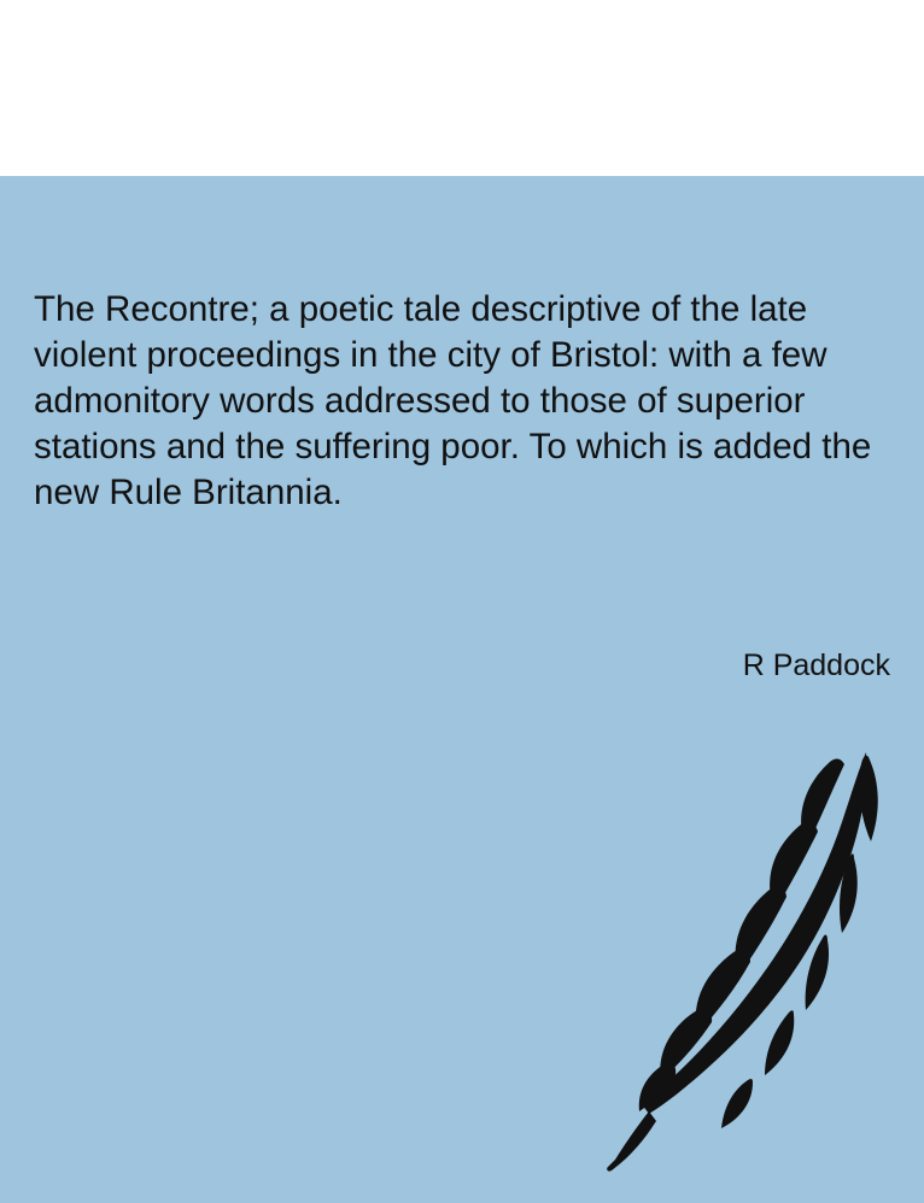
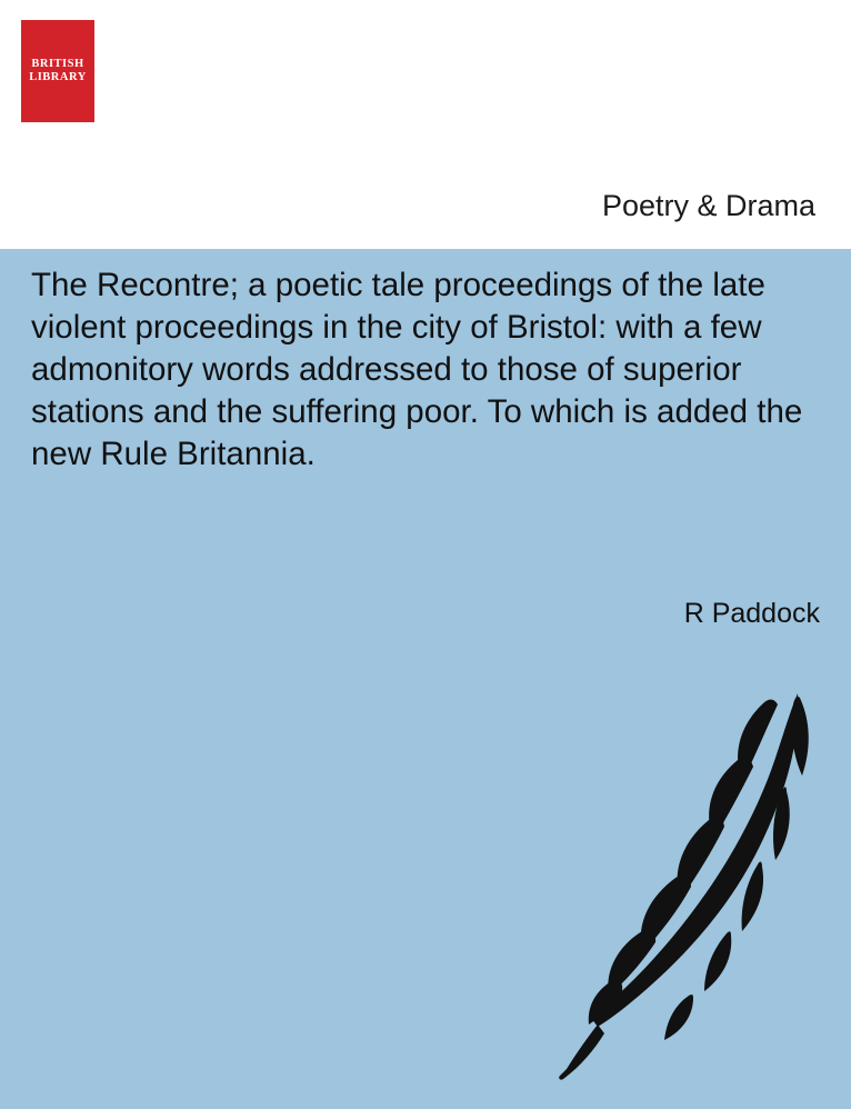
+ BRITISH
+ LIBRARY
+ Poetry & Drama
- The Recontre; a poetic tale descriptive of the late violent proceedings in the city of Bristol: with a few admonitory words addressed to those of superior stations and the suffering poor. To which is added the new Rule Britannia.
+ The Recontre; a poetic tale proceedings of the late violent proceedings in the city of Bristol: with a few admonitory words addressed to those of superior stations and the suffering poor. To which is added the new Rule Britannia.
  R Paddock
